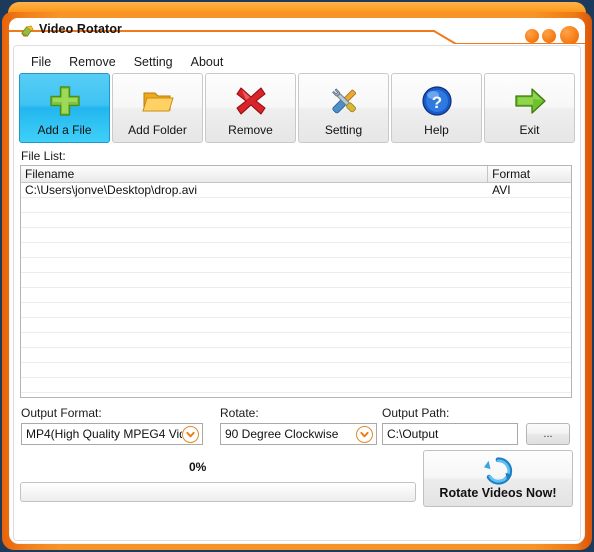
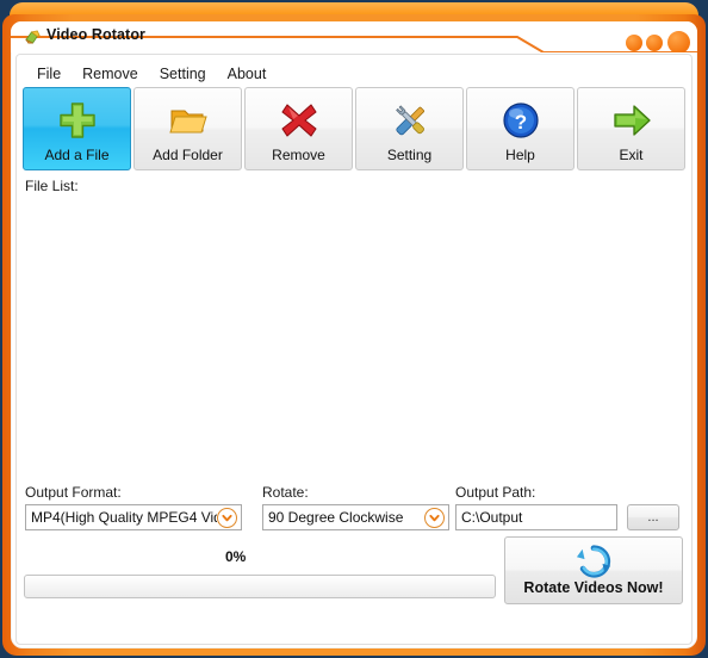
  Video Rotator
  File
  Remove
  Setting
  About
  Add a File
  Add Folder
  Remove
  Setting
  ?
  Help
  Exit
  File List:
- Filename
- Format
- C:\Users\jonve\Desktop\drop.avi
- AVI
  Output Format:
  MP4(High Quality MPEG4 Vi
  Rotate:
  90 Degree Clockwise
  Output Path:
  C:\Output
  ...
  0%
  Rotate Videos Now!
